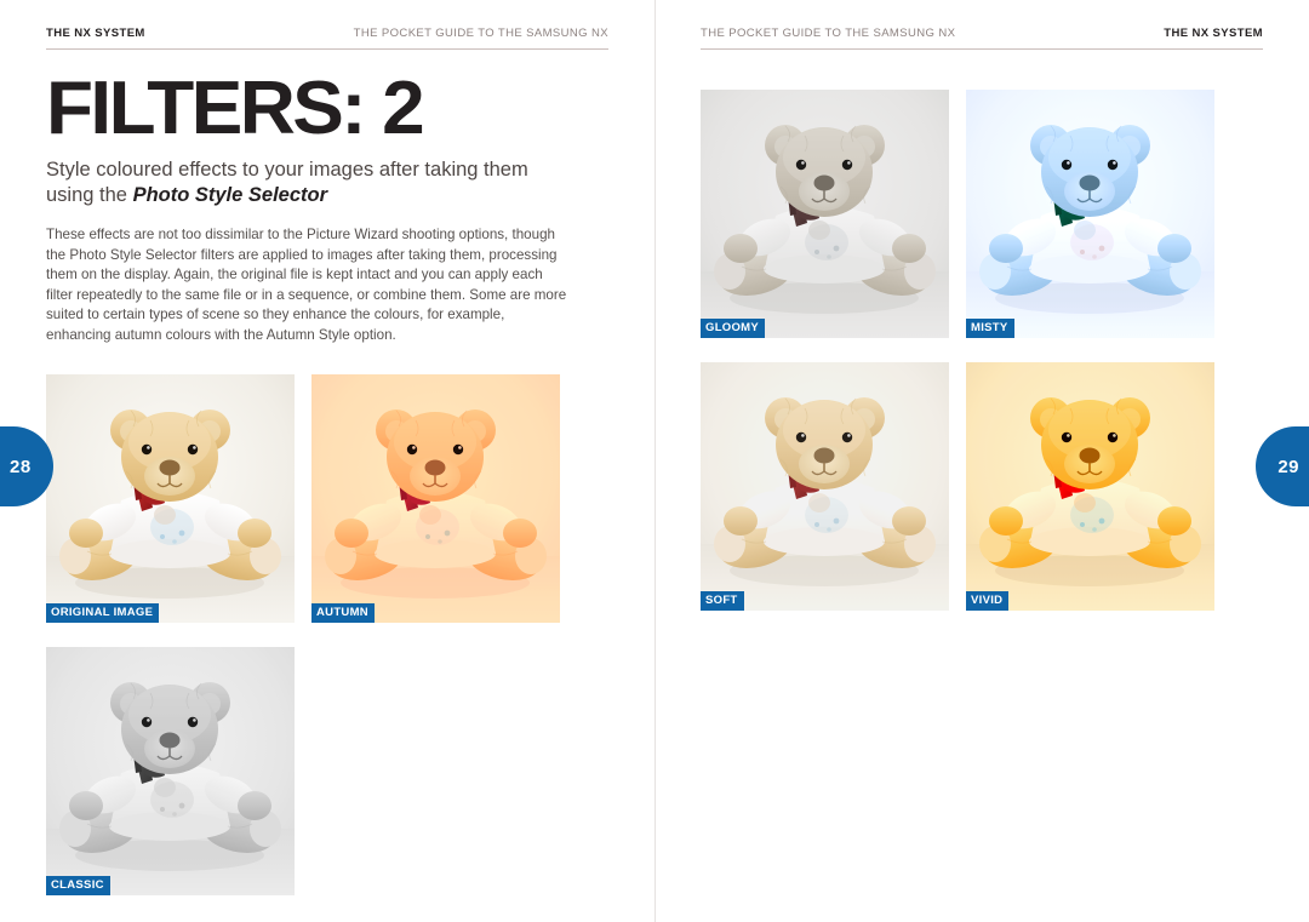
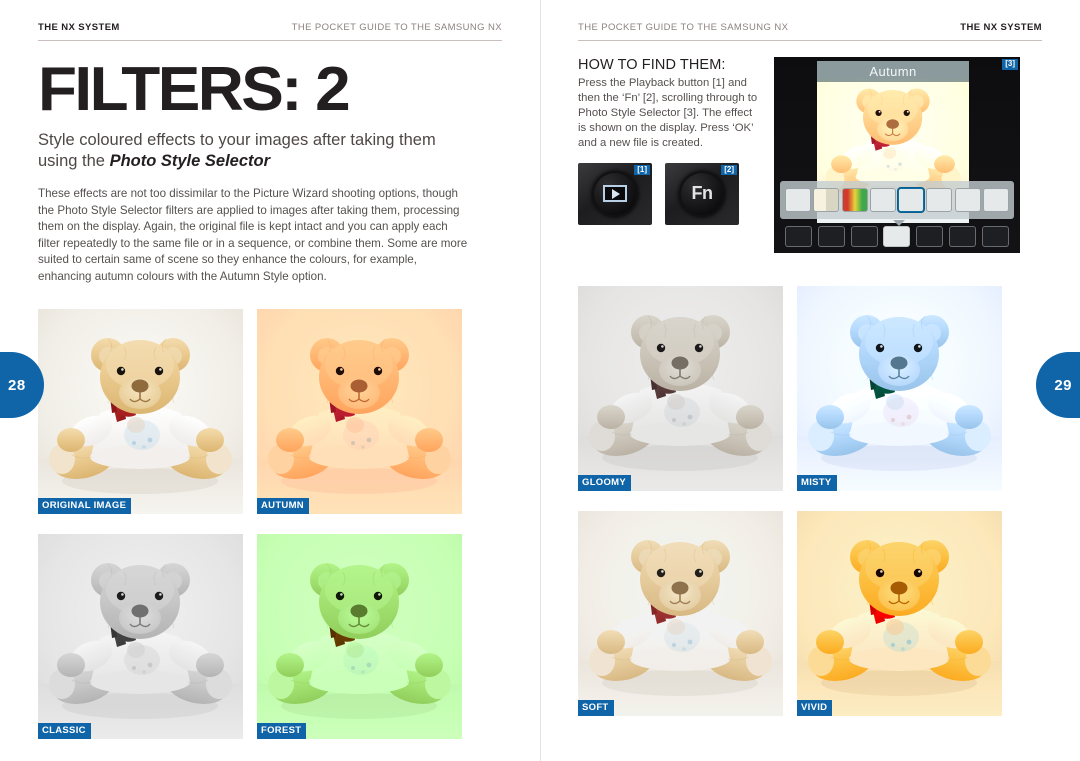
  28
  29
  THE NX SYSTEM
  THE POCKET GUIDE TO THE SAMSUNG NX
  FILTERS: 2
  Style coloured effects to your images after taking them using the Photo Style Selector
- These effects are not too dissimilar to the Picture Wizard shooting options, though the Photo Style Selector filters are applied to images after taking them, processing them on the display. Again, the original file is kept intact and you can apply each filter repeatedly to the same file or in a sequence, or combine them. Some are more suited to certain types of scene so they enhance the colours, for example, enhancing autumn colours with the Autumn Style option.
+ These effects are not too dissimilar to the Picture Wizard shooting options, though the Photo Style Selector filters are applied to images after taking them, processing them on the display. Again, the original file is kept intact and you can apply each filter repeatedly to the same file or in a sequence, or combine them. Some are more suited to certain same of scene so they enhance the colours, for example, enhancing autumn colours with the Autumn Style option.
  ORIGINAL IMAGE
  AUTUMN
  CLASSIC
+ FOREST
  THE POCKET GUIDE TO THE SAMSUNG NX
  THE NX SYSTEM
+ HOW TO FIND THEM:
+ Press the Playback button [1] and then the ‘Fn’ [2], scrolling through to Photo Style Selector [3]. The effect is shown on the display. Press ‘OK’ and a new file is created.
+ [1]
+ [2]
+ Fn
+ [3]
+ Autumn
  GLOOMY
  MISTY
  SOFT
  VIVID
